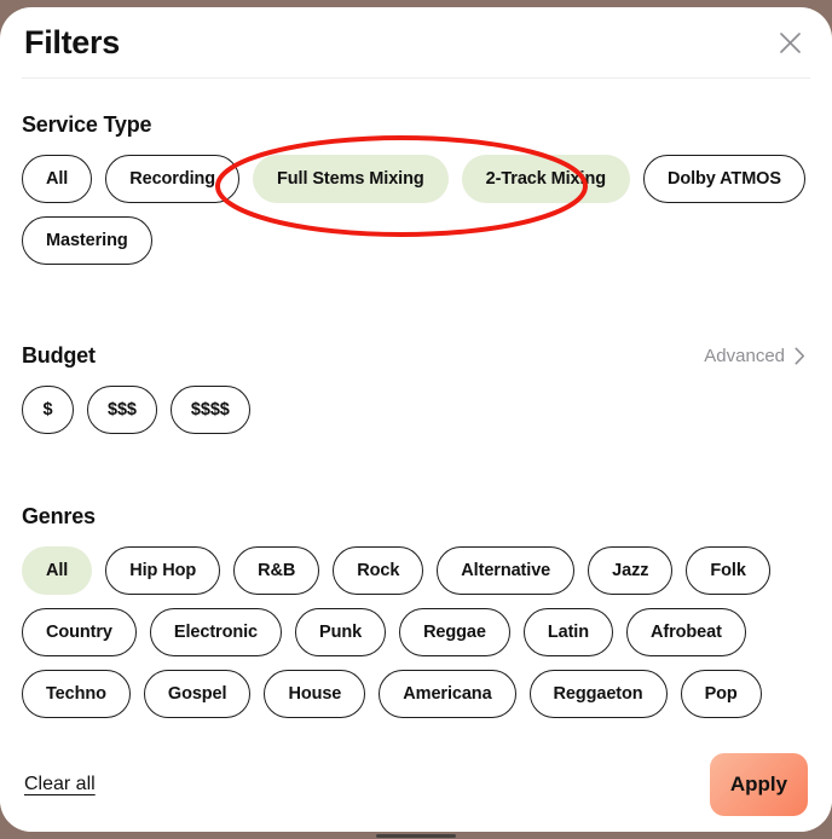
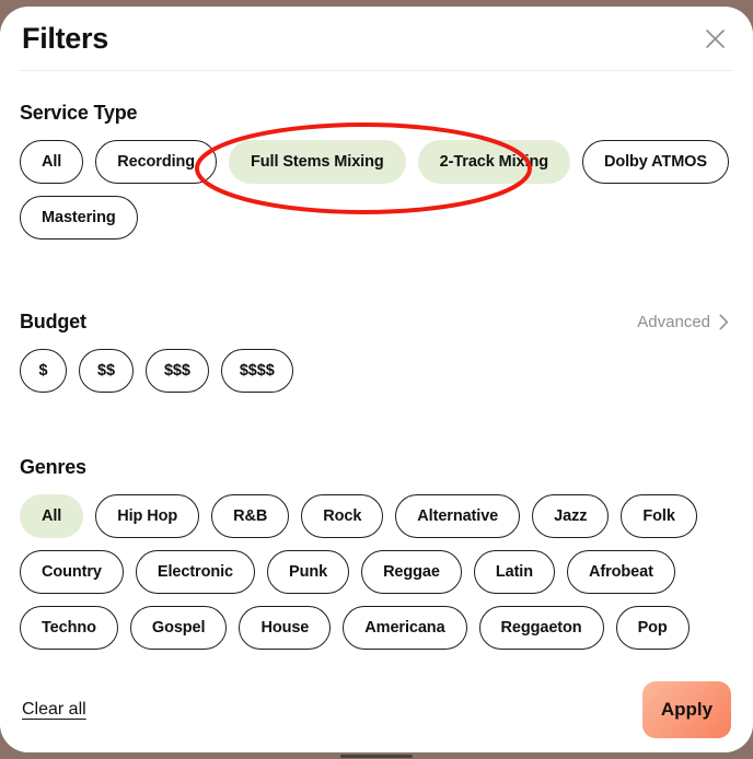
  Filters
  Service Type
  All
  Recording
  Full Stems Mixing
  2-Track Mixng
  Dolby ATMOS
  Mastering
  Budget
  Advanced
  $
+ $$
  $$$
  $$$$
  Genres
  All
  Hip Hop
  R&B
  Rock
  Alternative
  Jazz
  Folk
  Country
  Electronic
  Punk
  Reggae
  Latin
  Afrobeat
  Techno
  Gospel
  House
  Americana
  Reggaeton
  Pop
  Clear all
  Apply
